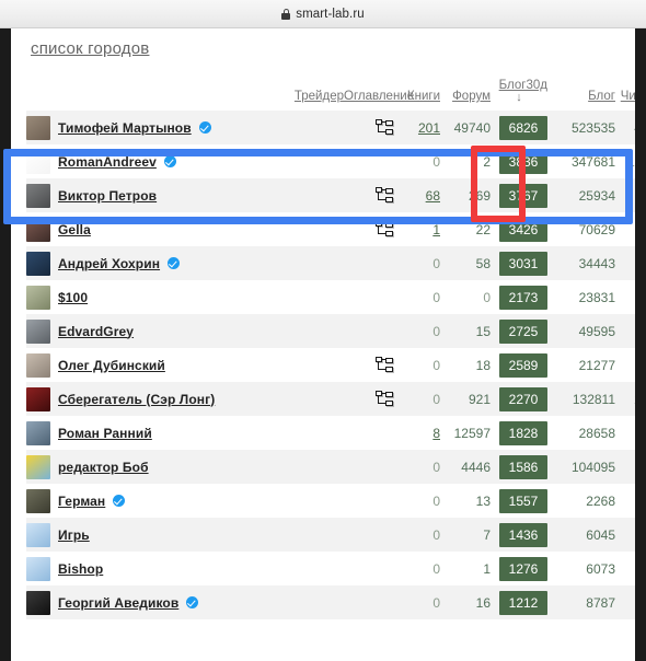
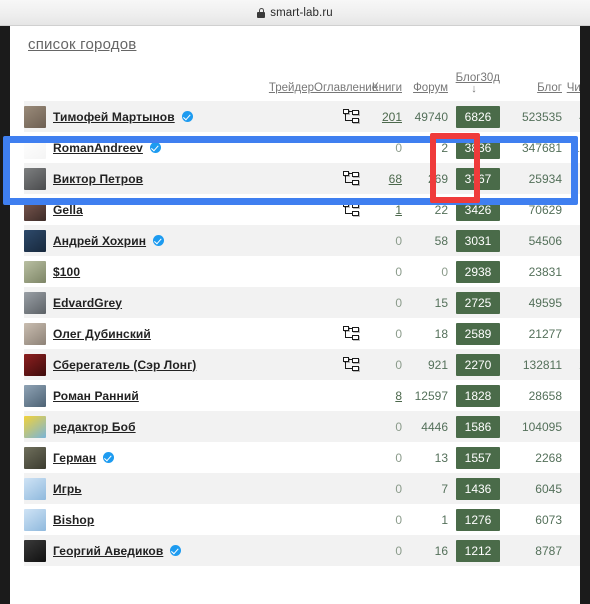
  smart-lab.ru
  список городов
  Трейдер	Оглавление	Книги	Форум	Блог30д ↓	Блог	Чи
  Тимофей Мартынов		201	49740	6826	523535
  RomanAndreev		0	2	3836	347681	1
  Виктор Петров		68	269	3767	25934
  Gella		1	22	3426	70629
- Андрей Хохрин		0	58	3031	34443
+ Андрей Хохрин		0	58	3031	54506
- $100		0	0	2173	23831
+ $100		0	0	2938	23831
  EdvardGrey		0	15	2725	49595
  Олег Дубинский		0	18	2589	21277
  Сберегатель (Сэр Лонг)		0	921	2270	132811
  Роман Ранний		8	12597	1828	28658
  редактор Боб		0	4446	1586	104095
  Герман		0	13	1557	2268
  Игрь		0	7	1436	6045
  Bishop		0	1	1276	6073
  Георгий Аведиков		0	16	1212	8787
